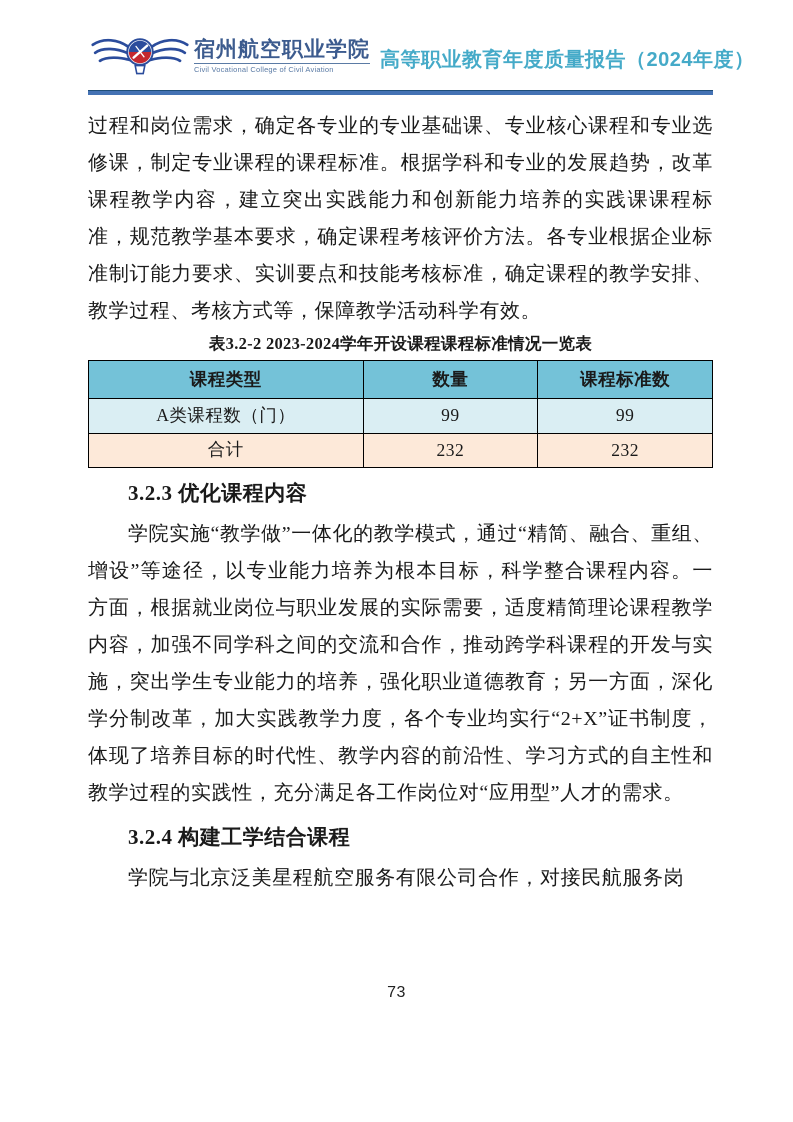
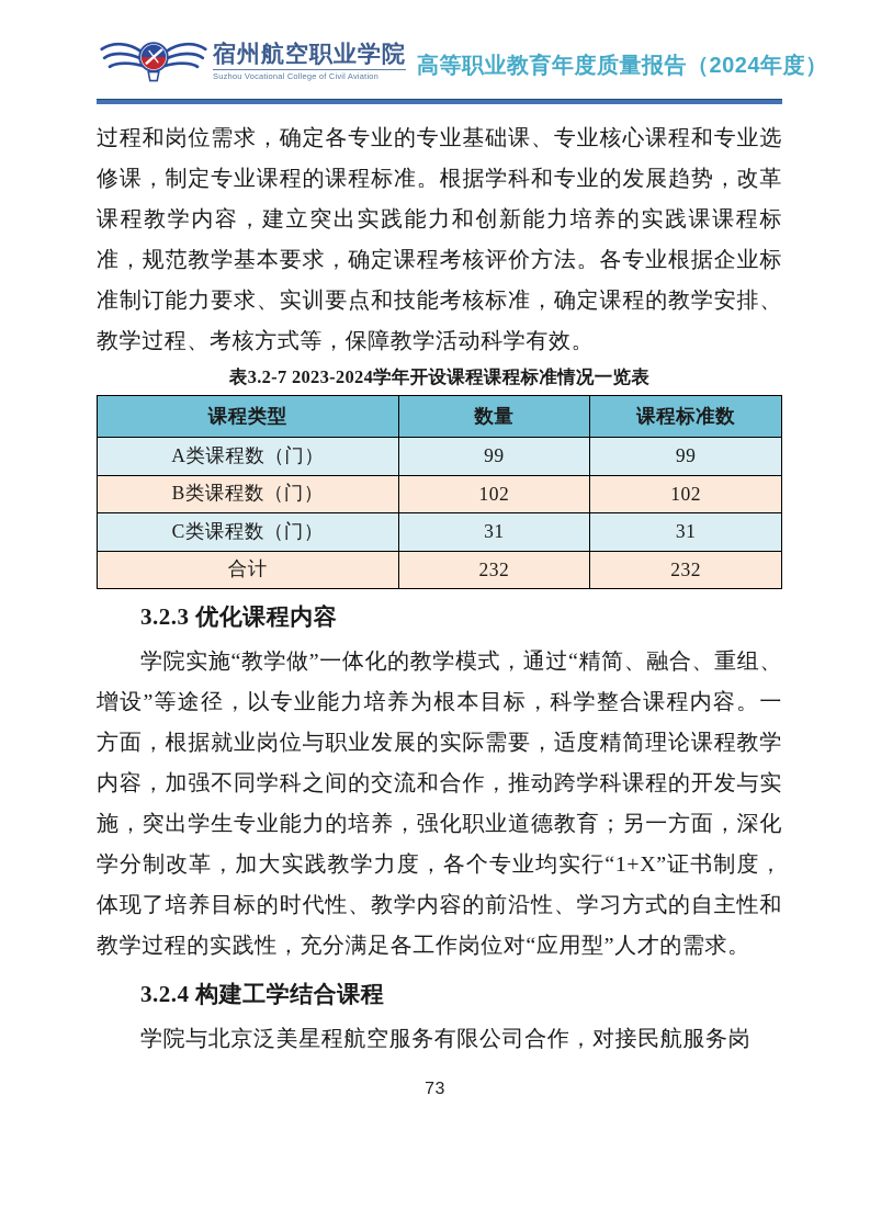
  宿州航空职业学院
- Civil Vocational College of Civil Aviation
+ Suzhou Vocational College of Civil Aviation
  高等职业教育年度质量报告（2024年度）
  过程和岗位需求，确定各专业的专业基础课、专业核心课程和专业选修课，制定专业课程的课程标准。根据学科和专业的发展趋势，改革课程教学内容，建立突出实践能力和创新能力培养的实践课课程标准，规范教学基本要求，确定课程考核评价方法。各专业根据企业标准制订能力要求、实训要点和技能考核标准，确定课程的教学安排、教学过程、考核方式等，保障教学活动科学有效。
- 表3.2-2 2023-2024学年开设课程课程标准情况一览表
+ 表3.2-7 2023-2024学年开设课程课程标准情况一览表
  课程类型	数量	课程标准数
  A类课程数（门）	99	99
+ B类课程数（门）	102	102
+ C类课程数（门）	31	31
  合计	232	232
  3.2.3 优化课程内容
- 学院实施“教学做”一体化的教学模式，通过“精简、融合、重组、增设”等途径，以专业能力培养为根本目标，科学整合课程内容。一方面，根据就业岗位与职业发展的实际需要，适度精简理论课程教学内容，加强不同学科之间的交流和合作，推动跨学科课程的开发与实施，突出学生专业能力的培养，强化职业道德教育；另一方面，深化学分制改革，加大实践教学力度，各个专业均实行“2+X”证书制度，体现了培养目标的时代性、教学内容的前沿性、学习方式的自主性和教学过程的实践性，充分满足各工作岗位对“应用型”人才的需求。
+ 学院实施“教学做”一体化的教学模式，通过“精简、融合、重组、增设”等途径，以专业能力培养为根本目标，科学整合课程内容。一方面，根据就业岗位与职业发展的实际需要，适度精简理论课程教学内容，加强不同学科之间的交流和合作，推动跨学科课程的开发与实施，突出学生专业能力的培养，强化职业道德教育；另一方面，深化学分制改革，加大实践教学力度，各个专业均实行“1+X”证书制度，体现了培养目标的时代性、教学内容的前沿性、学习方式的自主性和教学过程的实践性，充分满足各工作岗位对“应用型”人才的需求。
  3.2.4 构建工学结合课程
  学院与北京泛美星程航空服务有限公司合作，对接民航服务岗
  73
